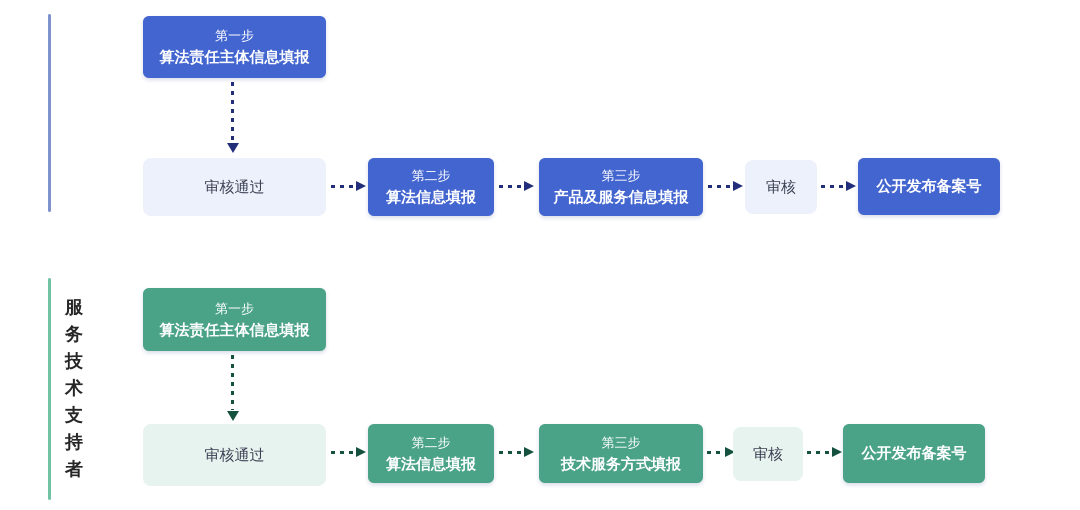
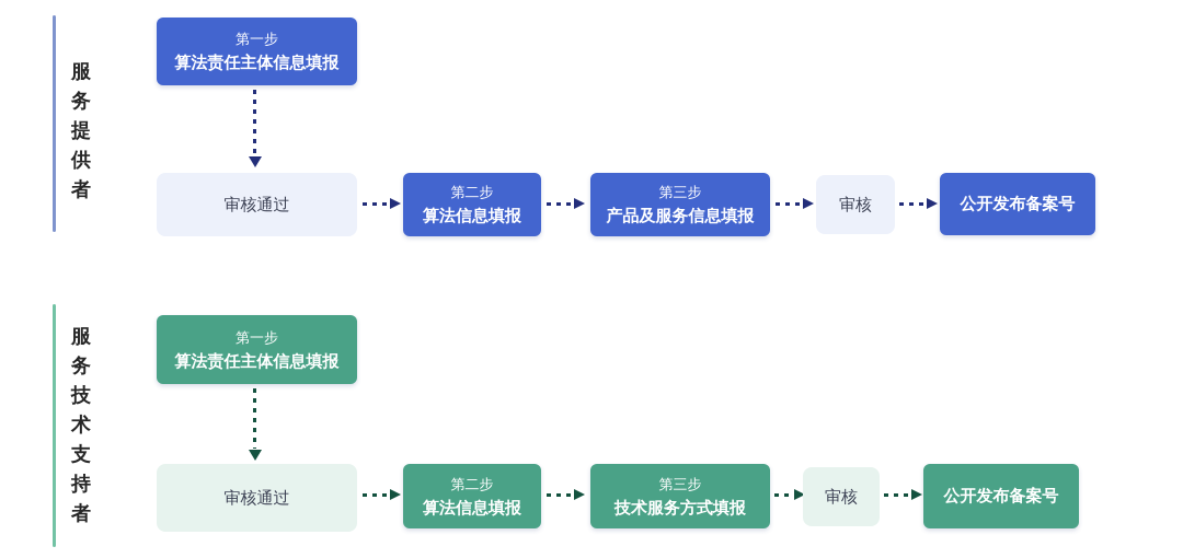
+ 服务提供者
  第一步
  算法责任主体信息填报
  审核通过
  第二步
  算法信息填报
  第三步
  产品及服务信息填报
  审核
  公开发布备案号
  服务技术支持者
  第一步
  算法责任主体信息填报
  审核通过
  第二步
  算法信息填报
  第三步
  技术服务方式填报
  审核
  公开发布备案号
